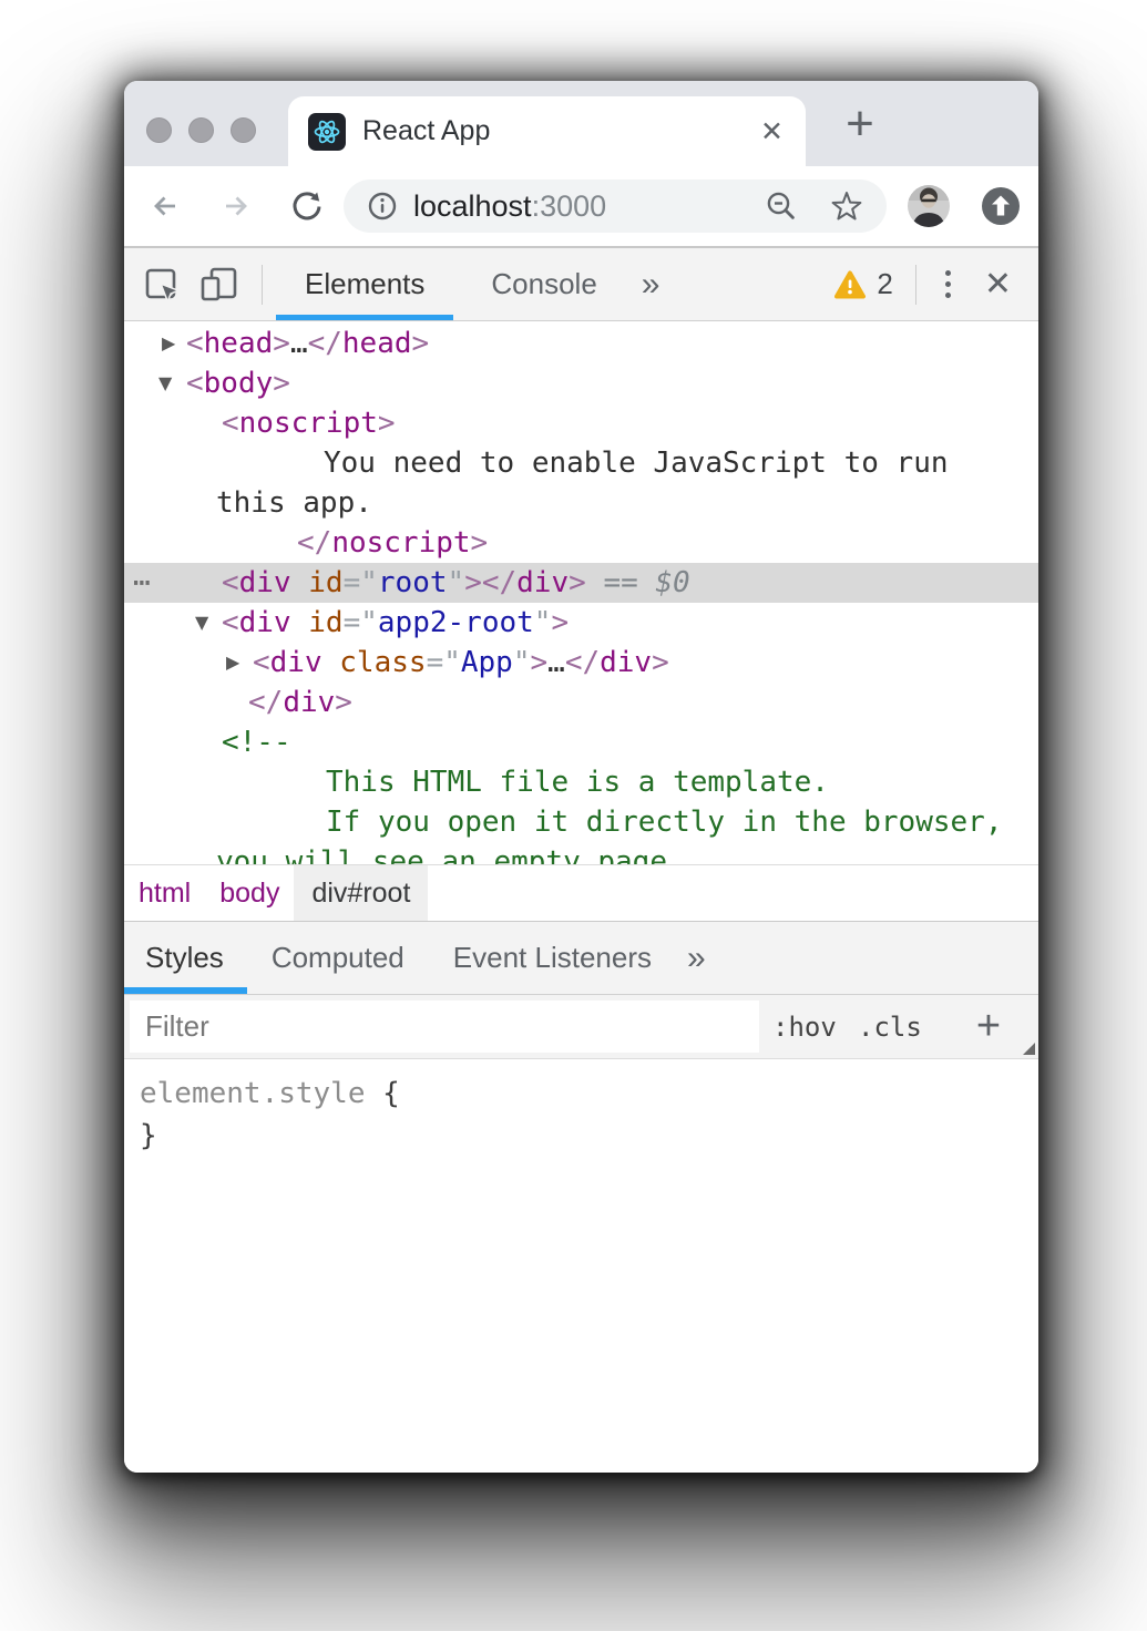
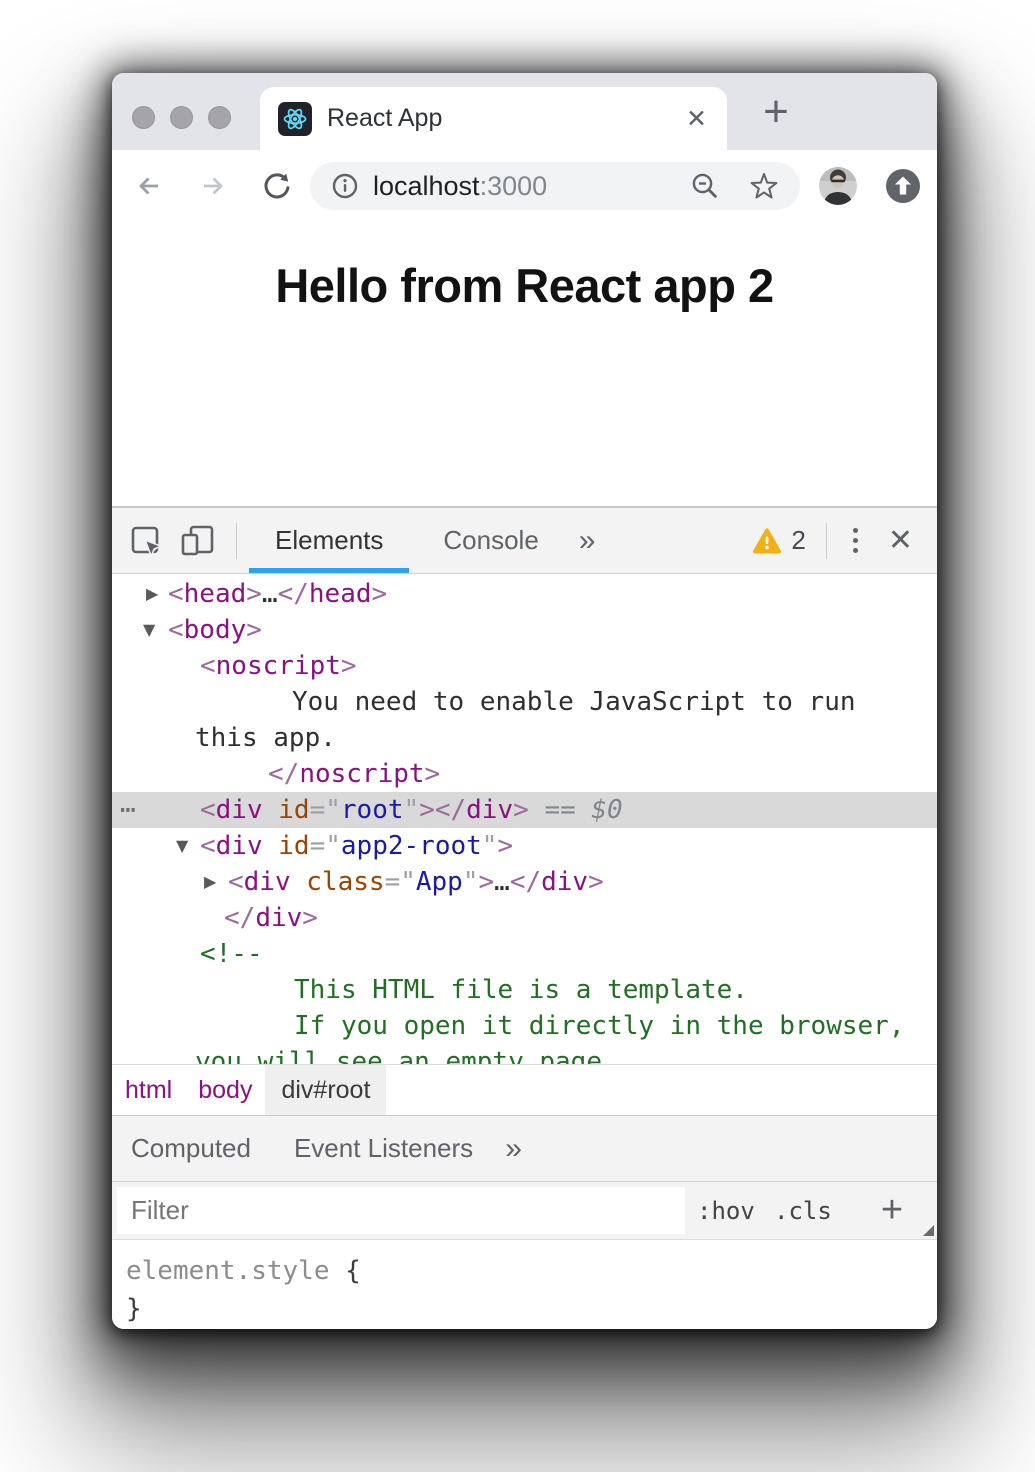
  React App
  ✕
  +
  localhost:3000
+ Hello from React app 2
  Elements
  Console
  »
  2
  ✕
  ▶
  <head>…</head>
  ▼
  <body>
  <noscript>
  You need to enable JavaScript to run
  this app.
  </noscript>
  ⋯
  <div id="root"></div> == $0
  ▼
  <div id="app2-root">
  ▶
  <div class="App">…</div>
  </div>
  <!--
  This HTML file is a template.
  If you open it directly in the browser,
  you will see an empty page.
  html
  body
  div#root
- Styles
  Computed
  Event Listeners
  »
  Filter
  :hov
  .cls
  +
  element.style {
  }
